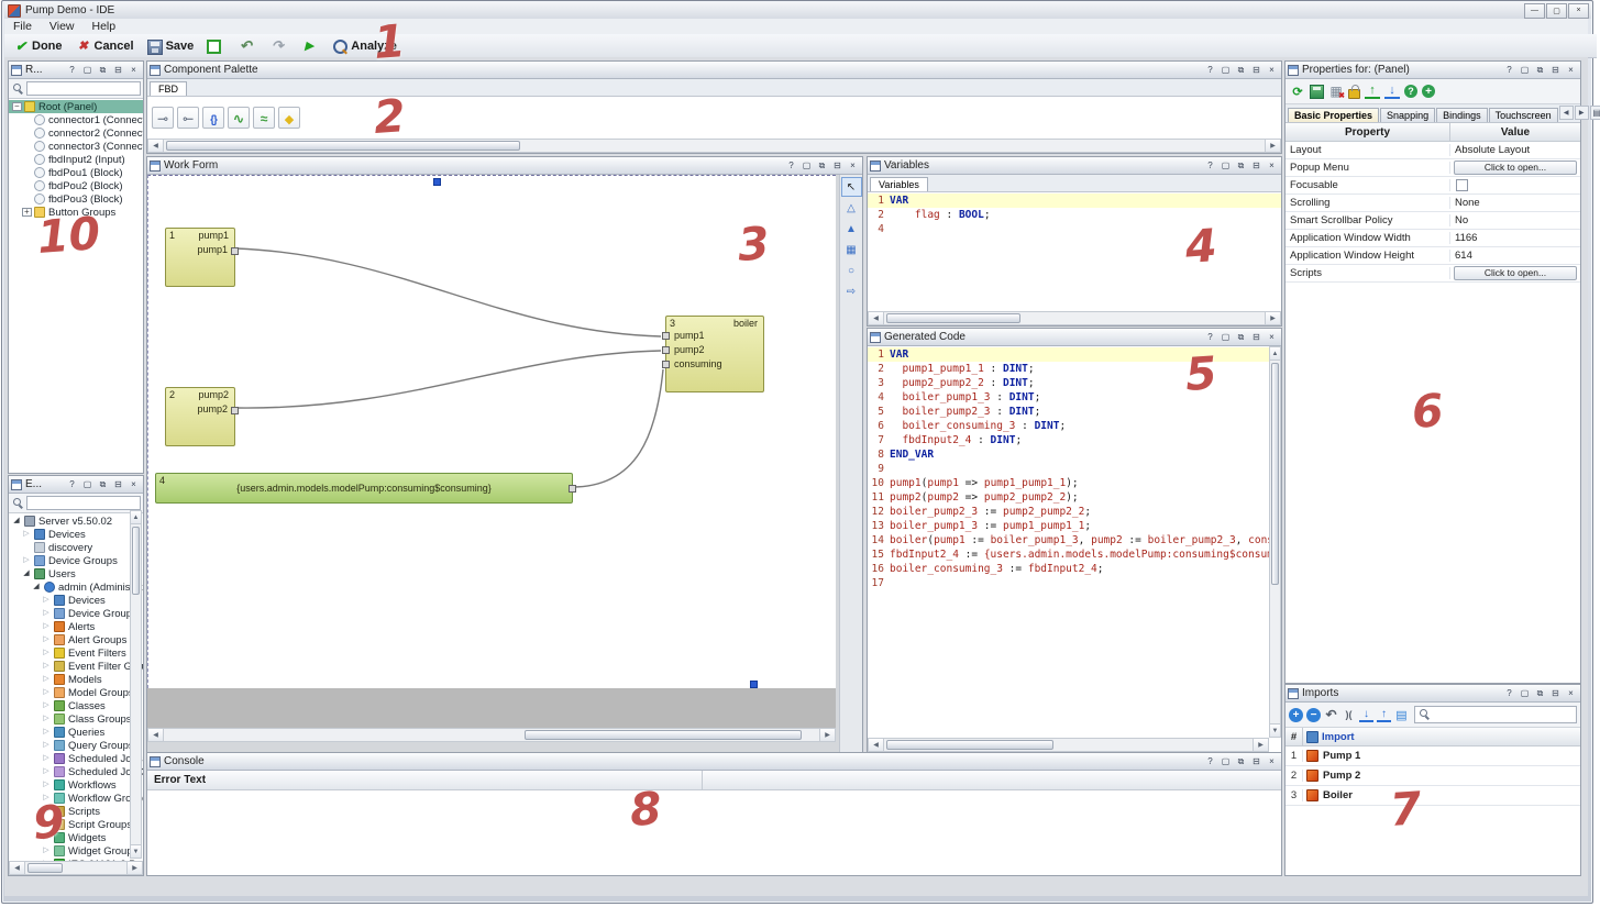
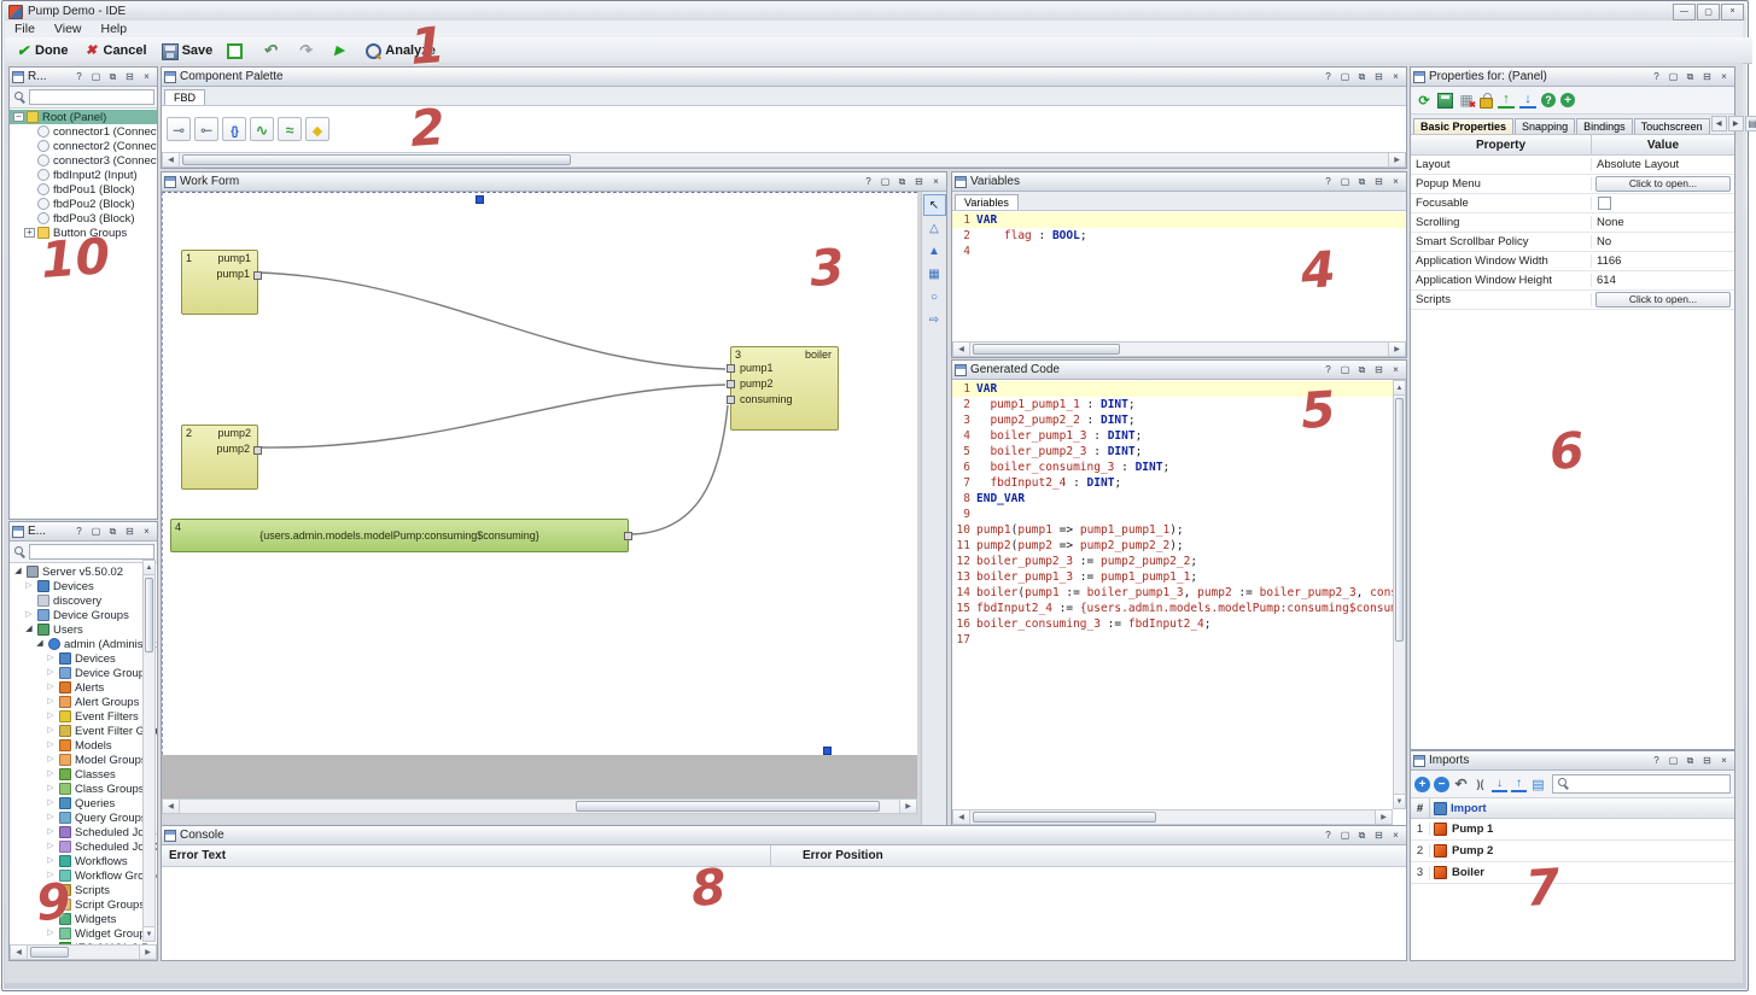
  Pump Demo - IDE
  File
  View
  Help
  Done
  Cancel
  Save
  Analyze
  R...
  ?
  ▢
  ⧉
  ⊟
  ×
  Root (Panel)
  connector1 (Connec
  connector2 (Connec
  connector3 (Connec
  fbdInput2 (Input)
  fbdPou1 (Block)
  fbdPou2 (Block)
  fbdPou3 (Block)
  Button Groups
  E...
  ?
  ▢
  ⧉
  ⊟
  ×
  Server v5.50.02
  Devices
  discovery
  Device Groups
  Users
  Devices
  Device Grou
  Alerts
  Alert Groups
  Event Filters
  Event Filter G
  Models
  Model Group
  Classes
  Class Group
  Queries
  Query Group
  Scheduled Jo
  Workflows
  Workflow Gro
  Scripts
  Script Group
  Widgets
  Widget Grou
  Component Palette
  ?
  ▢
  ⧉
  ⊟
  ×
  FBD
  Work Form
  ?
  ▢
  ⧉
  ⊟
  ×
  1
  pump1
  pump1
  2
  pump2
  pump2
  3
  boiler
  pump1
  pump2
  consuming
  4
  {users.admin.models.modelPump:consuming$consuming}
  ↖
  △
  ▲
  ▦
  ○
  ⇨
  Variables
  ?
  ▢
  ⧉
  ⊟
  ×
  Variables
  1 VAR
  2 flag : BOOL;
  4
  Generated Code
  ?
  ▢
  ⧉
  ⊟
  ×
  1 VAR
  2 pump1_pump1_1 : DINT;
  3 pump2_pump2_2 : DINT;
  4 boiler_pump1_3 : DINT;
  5 boiler_pump2_3 : DINT;
  6 boiler_consuming_3 : DINT;
  7 fbdInput2_4 : DINT;
  8 END_VAR
  9
  10 pump1(pump1 => pump1_pump1_1);
  11 pump2(pump2 => pump2_pump2_2);
  12 boiler_pump2_3 := pump2_pump2_2;
  13 boiler_pump1_3 := pump1_pump1_1;
  14 boiler(pump1 := boiler_pump1_3, pump2 := boiler_pump2_3, con
  15 fbdInput2_4 := {users.admin.models.modelPump:consuming$consu
  16 boiler_consuming_3 := fbdInput2_4;
  17
  Console
  ?
  ▢
  ⧉
  ⊟
  ×
  Error Text
+ Error Position
  Properties for: (Panel)
  ?
  ▢
  ⧉
  ⊟
  ×
  Basic Properties
  Snapping
  Bindings
  Touchscreen
  Property
  Value
  Layout
  Absolute Layout
  Popup Menu
  Click to open...
  Focusable
  Scrolling
  None
  Smart Scrollbar Policy
  No
  Application Window Width
  1166
  Application Window Height
  614
  Scripts
  Click to open...
  Imports
  ?
  ▢
  ⧉
  ⊟
  ×
  #
  Import
  1
  Pump 1
  2
  Pump 2
  3
  Boiler
